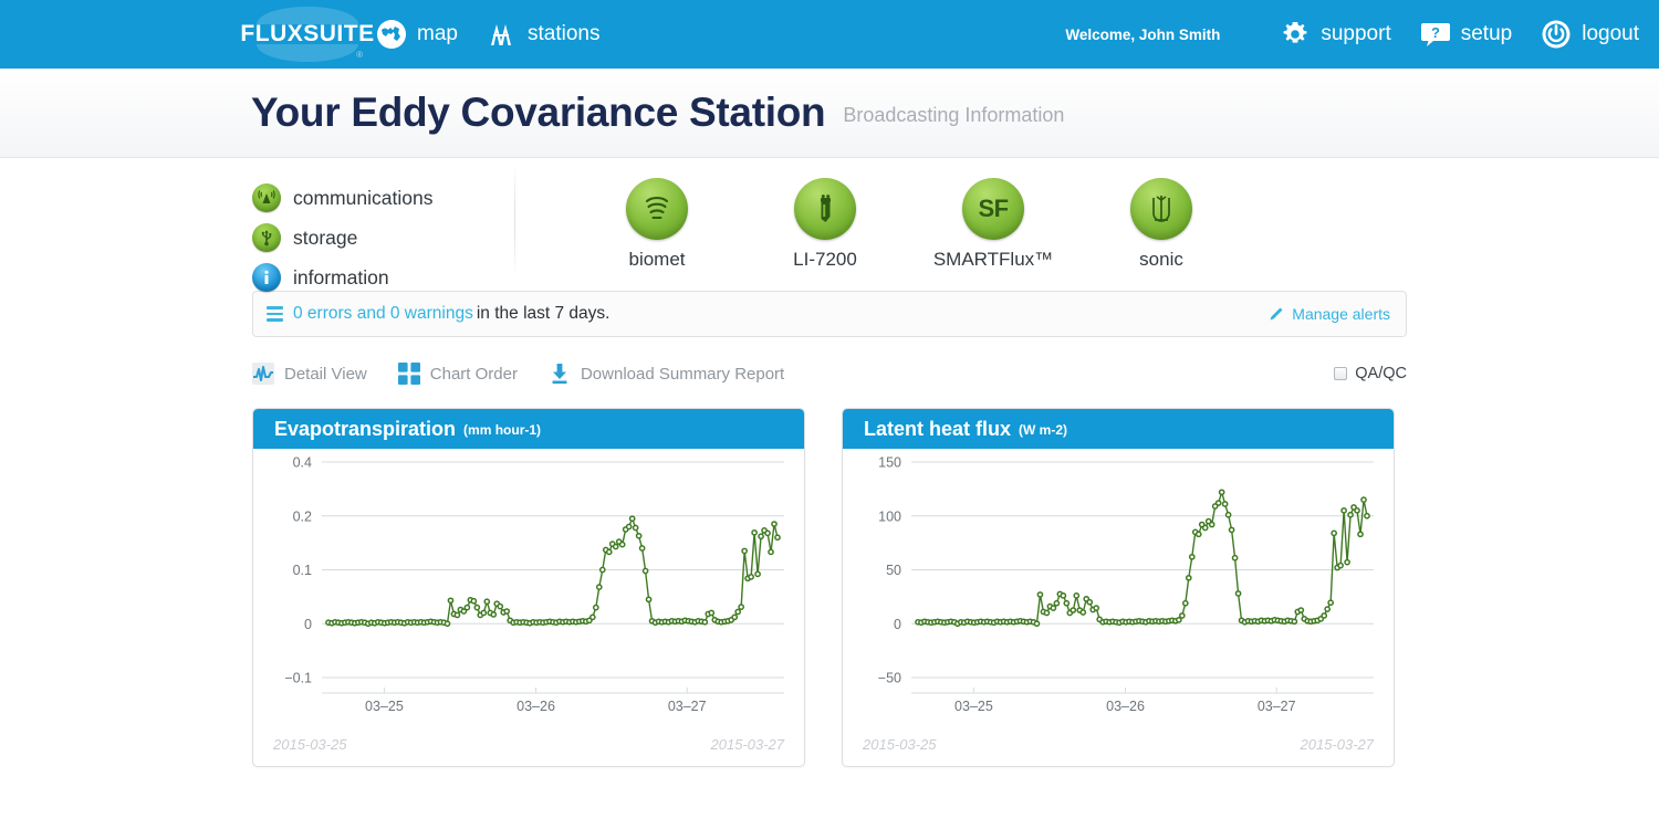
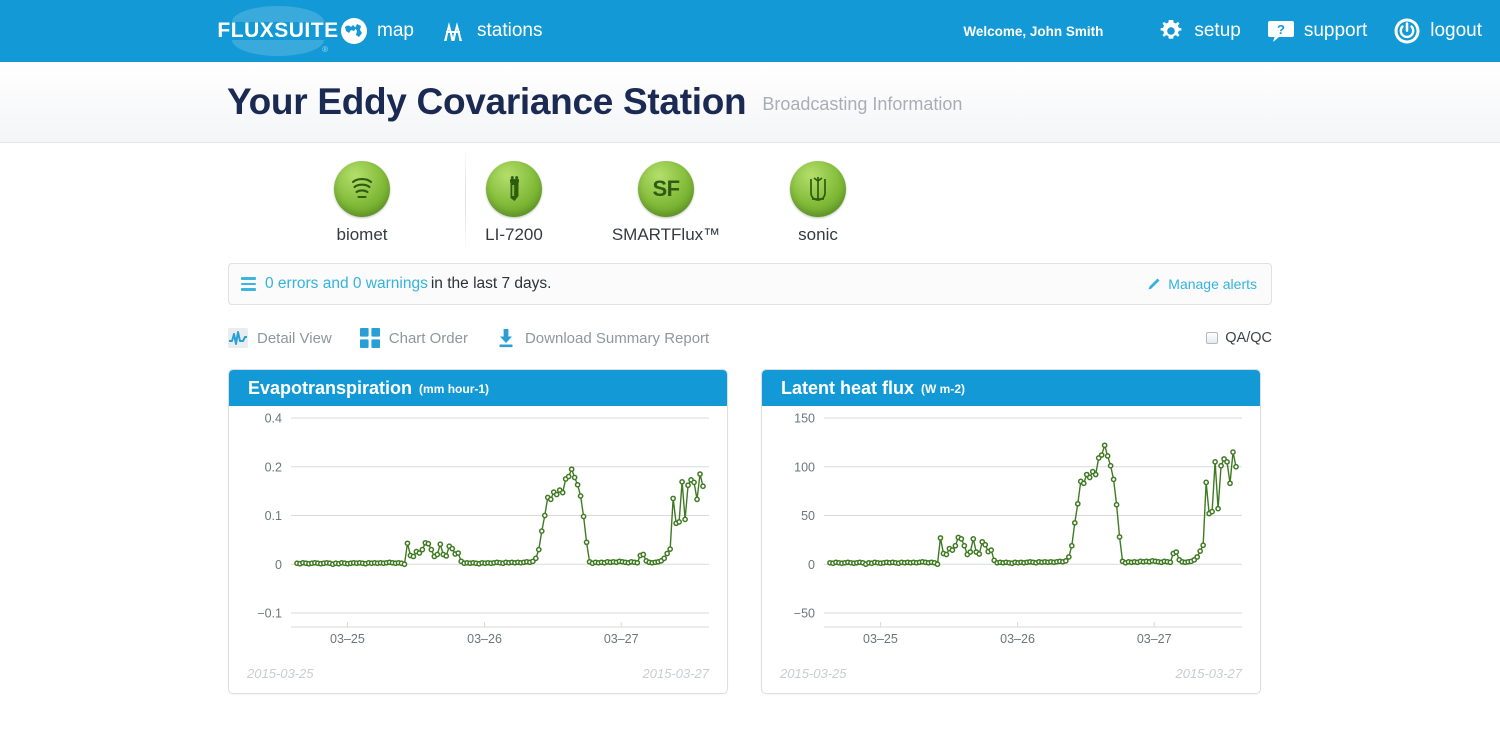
  FLUXSUITE
  ®
  map
  stations
  Welcome, John Smith
- support
+ setup
  ?
- setup
+ support
  logout
  Your Eddy Covariance Station
  Broadcasting Information
- communications
- storage
- information
  biomet
  LI-7200
  SF
  SMARTFlux™
  sonic
  0 errors and 0 warnings
  in the last 7 days.
  Manage alerts
  Detail View
  Chart Order
  Download Summary Report
  QA/QC
  Evapotranspiration
  (mm hour-1)
  0.4
  0.2
  0.1
  0
  −0.1
  03–25
  03–26
  03–27
  2015-03-25
  2015-03-27
  Latent heat flux
  (W m-2)
  150
  100
  50
  0
  −50
  03–25
  03–26
  03–27
  2015-03-25
  2015-03-27
